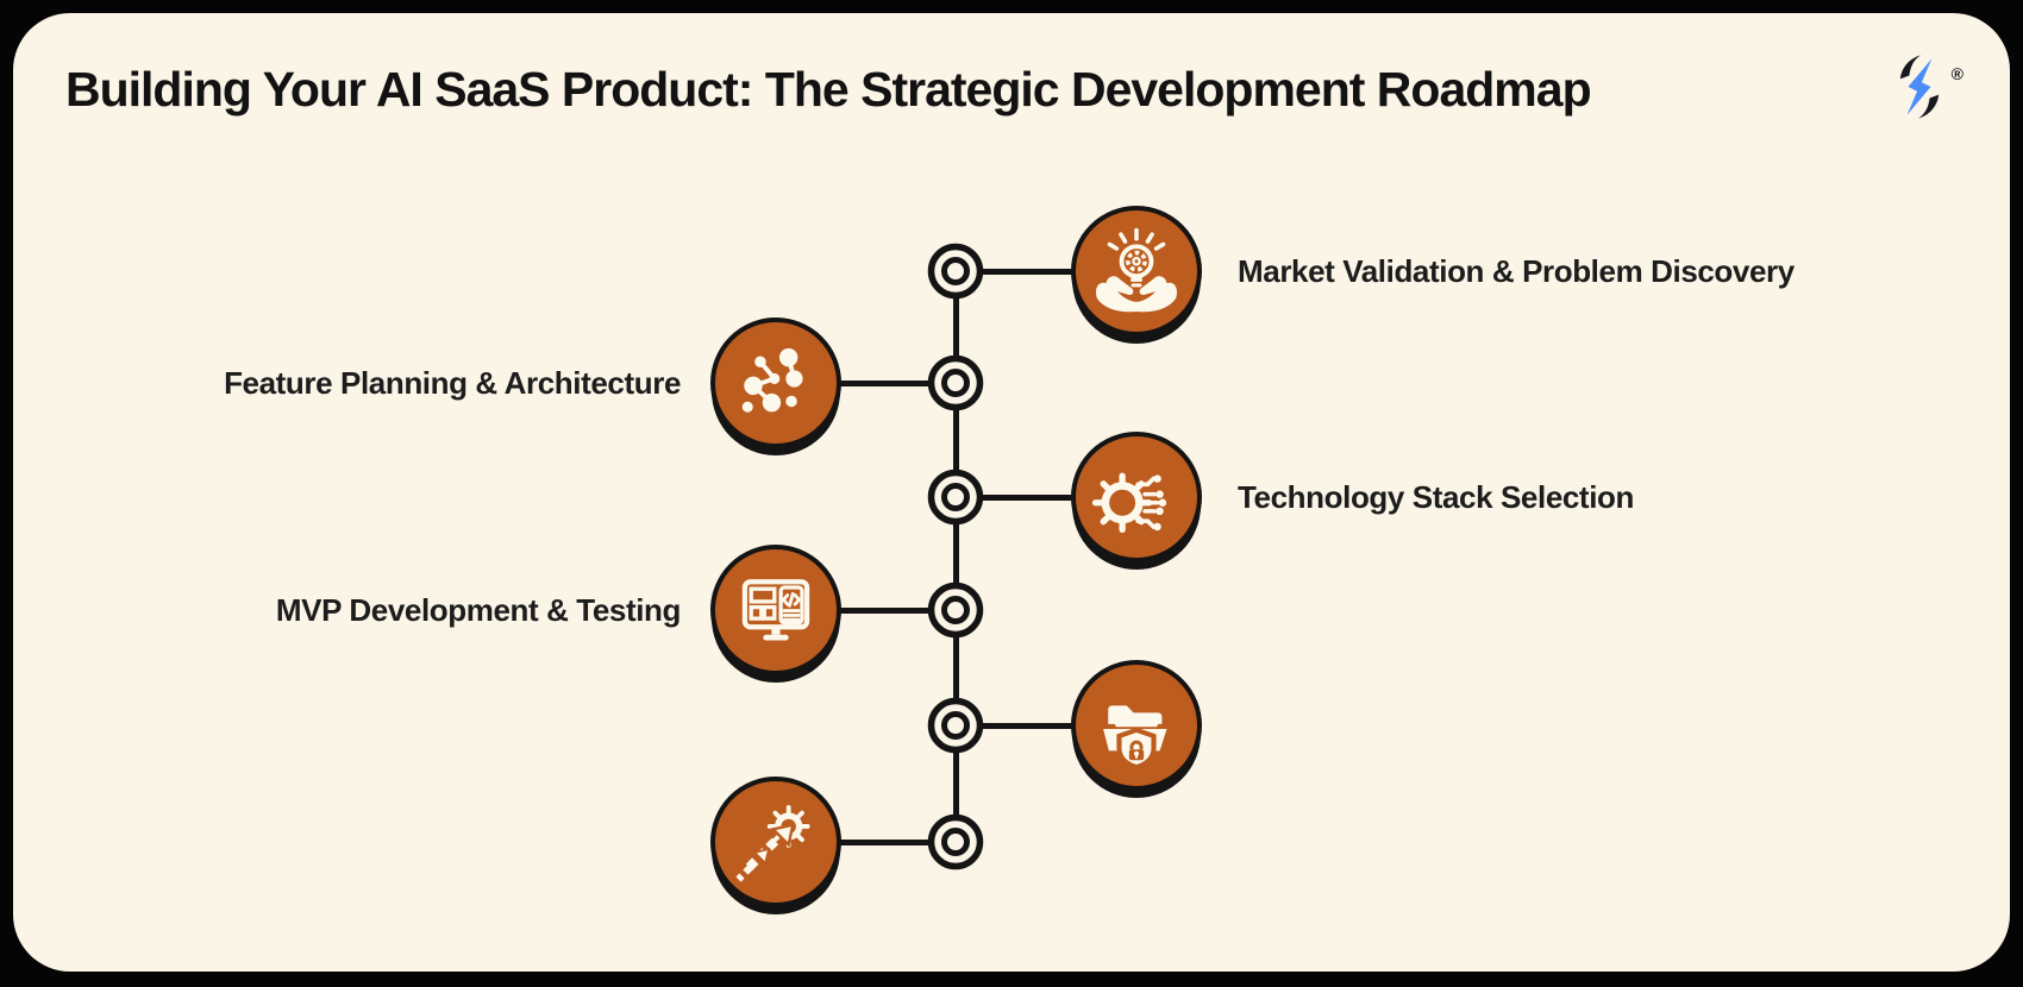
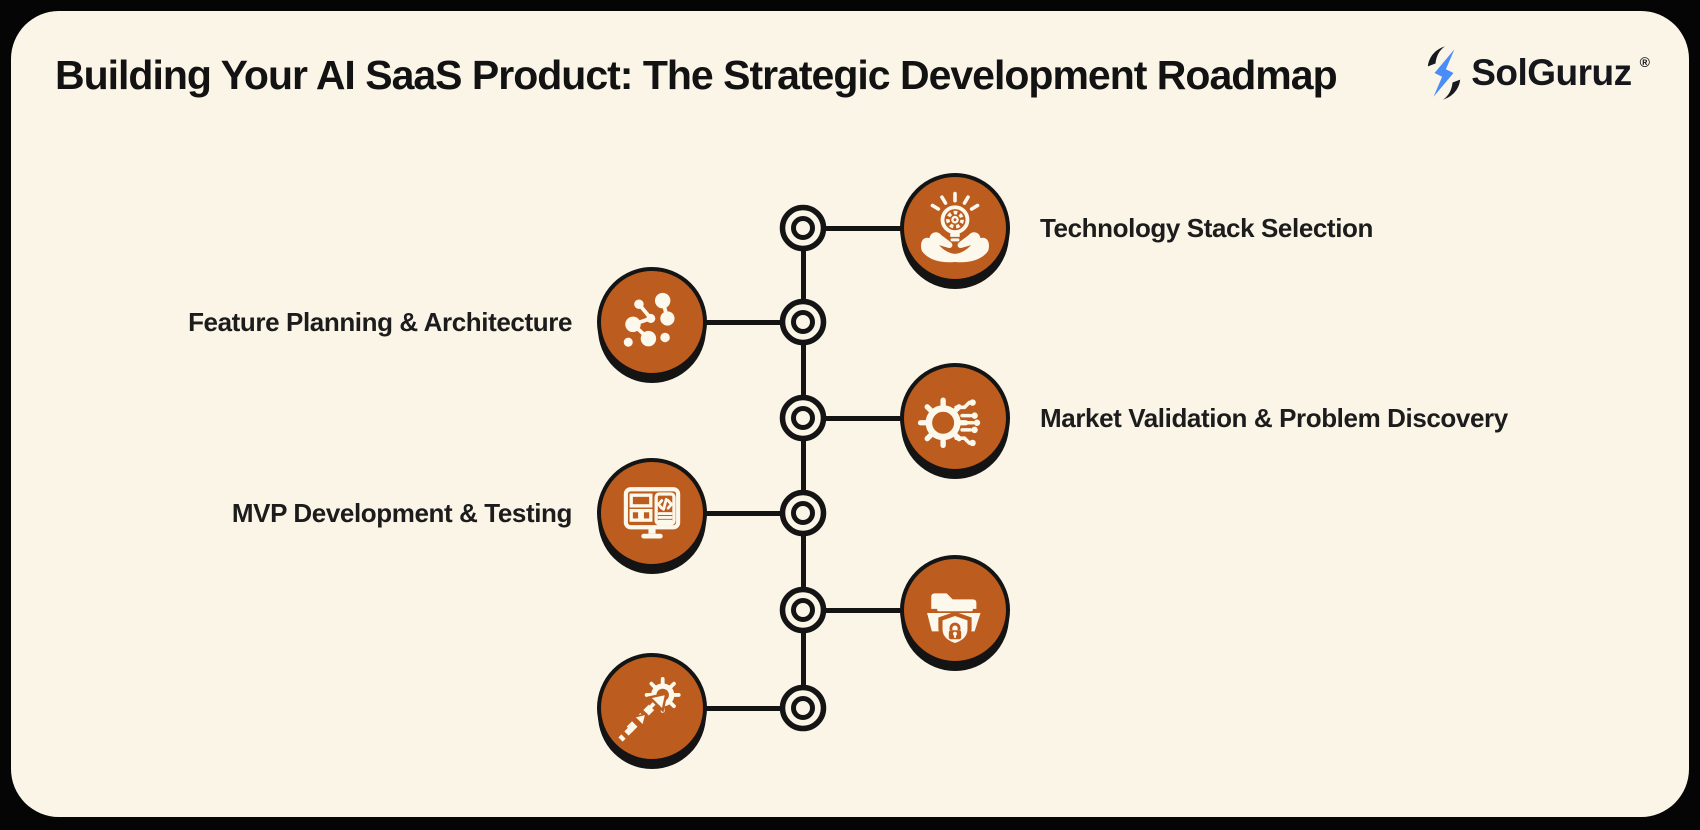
  Building Your AI SaaS Product: The Strategic Development Roadmap
+ SolGuruz
  ®
- Market Validation & Problem Discovery
+ Technology Stack Selection
  Feature Planning & Architecture
- Technology Stack Selection
+ Market Validation & Problem Discovery
  MVP Development & Testing
